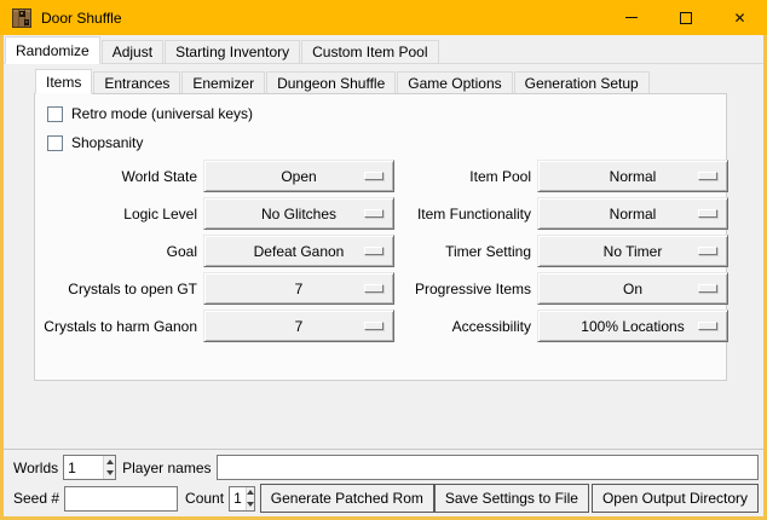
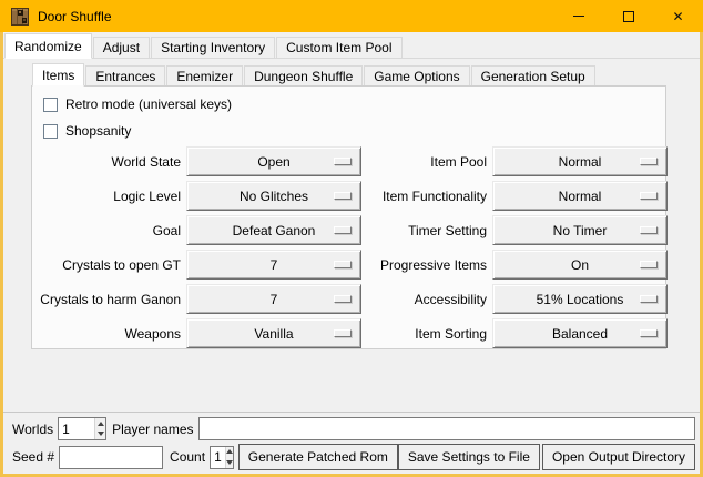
  Door Shuffle
  ✕
  Randomize
  Adjust
  Starting Inventory
  Custom Item Pool
  Items
  Entrances
  Enemizer
  Dungeon Shuffle
  Game Options
  Generation Setup
  Retro mode (universal keys)
  Shopsanity
  World State
  Open
  Item Pool
  Normal
  Logic Level
  No Glitches
  Item Functionality
  Normal
  Goal
  Defeat Ganon
  Timer Setting
  No Timer
  Crystals to open GT
  7
  Progressive Items
  On
  Crystals to harm Ganon
  7
  Accessibility
- 100% Locations
+ 51% Locations
+ Weapons
+ Vanilla
+ Item Sorting
+ Balanced
  Worlds
  1
  Player names
  Seed #
  Count
  1
  Generate Patched Rom
  Save Settings to File
  Open Output Directory
